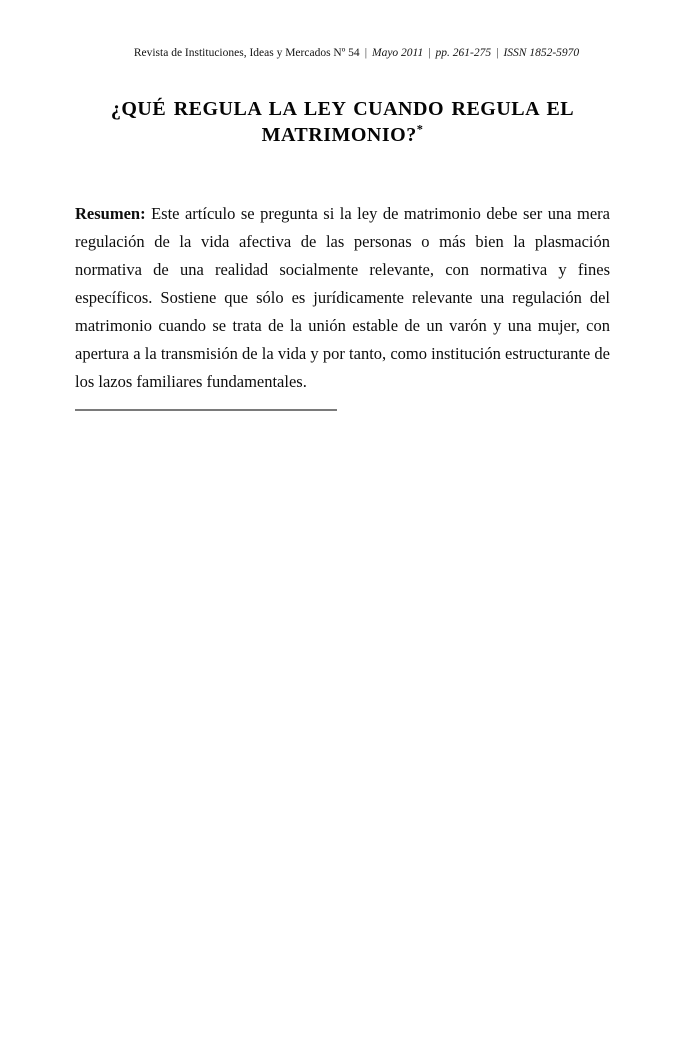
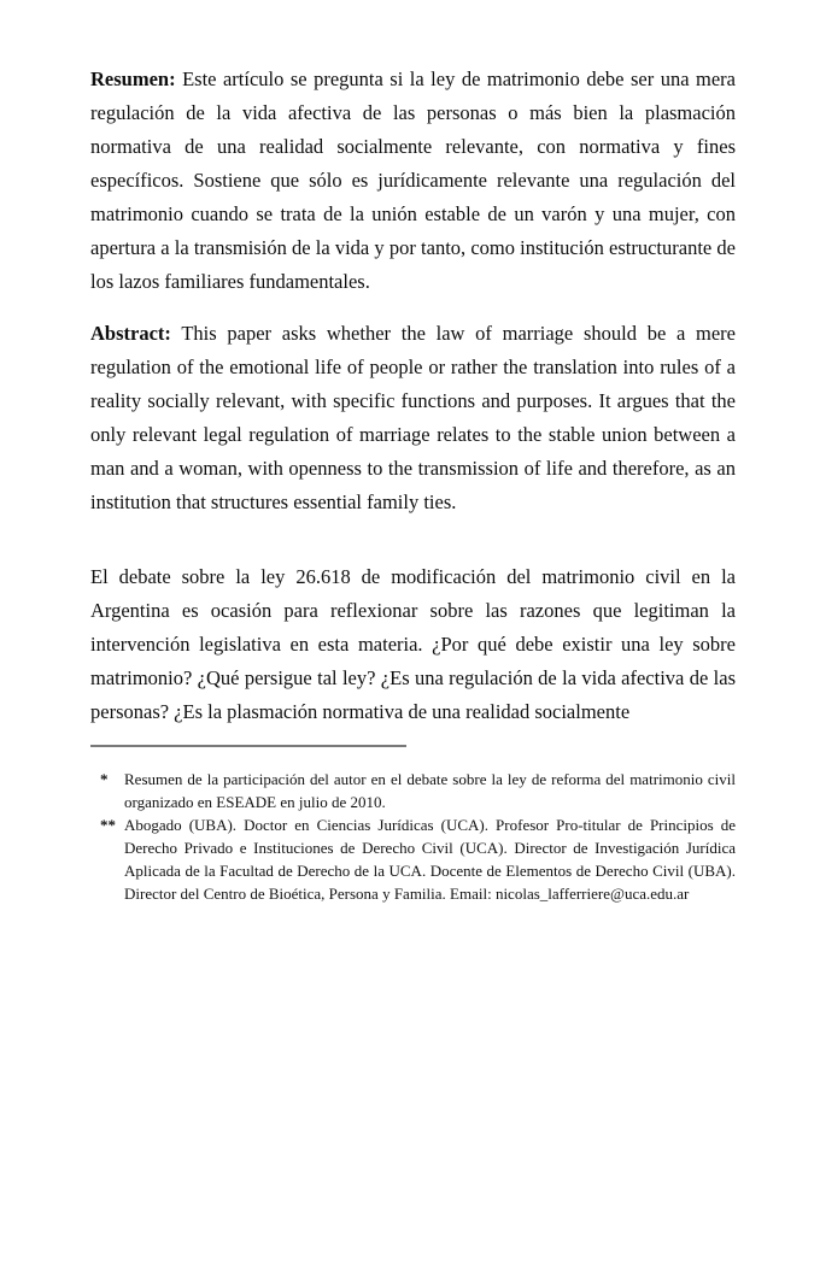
- Revista de Instituciones, Ideas y Mercados Nº 54 | Mayo 2011 | pp. 261-275 | ISSN 1852-5970
- ¿QUÉ REGULA LA LEY CUANDO REGULA EL MATRIMONIO?*
  Resumen: Este artículo se pregunta si la ley de matrimonio debe ser una mera regulación de la vida afectiva de las personas o más bien la plasmación normativa de una realidad socialmente relevante, con normativa y fines específicos. Sostiene que sólo es jurídicamente relevante una regulación del matrimonio cuando se trata de la unión estable de un varón y una mujer, con apertura a la transmisión de la vida y por tanto, como institución estructurante de los lazos familiares fundamentales.
+ Abstract: This paper asks whether the law of marriage should be a mere regulation of the emotional life of people or rather the translation into rules of a reality socially relevant, with specific functions and purposes. It argues that the only relevant legal regulation of marriage relates to the stable union between a man and a woman, with openness to the transmission of life and therefore, as an institution that structures essential family ties.
+ El debate sobre la ley 26.618 de modificación del matrimonio civil en la Argentina es ocasión para reflexionar sobre las razones que legitiman la intervención legislativa en esta materia. ¿Por qué debe existir una ley sobre matrimonio? ¿Qué persigue tal ley? ¿Es una regulación de la vida afectiva de las personas? ¿Es la plasmación normativa de una realidad socialmente
+ *
+ Resumen de la participación del autor en el debate sobre la ley de reforma del matrimonio civil organizado en ESEADE en julio de 2010.
+ **
+ Abogado (UBA). Doctor en Ciencias Jurídicas (UCA). Profesor Pro-titular de Principios de Derecho Privado e Instituciones de Derecho Civil (UCA). Director de Investigación Jurídica Aplicada de la Facultad de Derecho de la UCA. Docente de Elementos de Derecho Civil (UBA). Director del Centro de Bioética, Persona y Familia. Email: nicolas_lafferriere@uca.edu.ar
